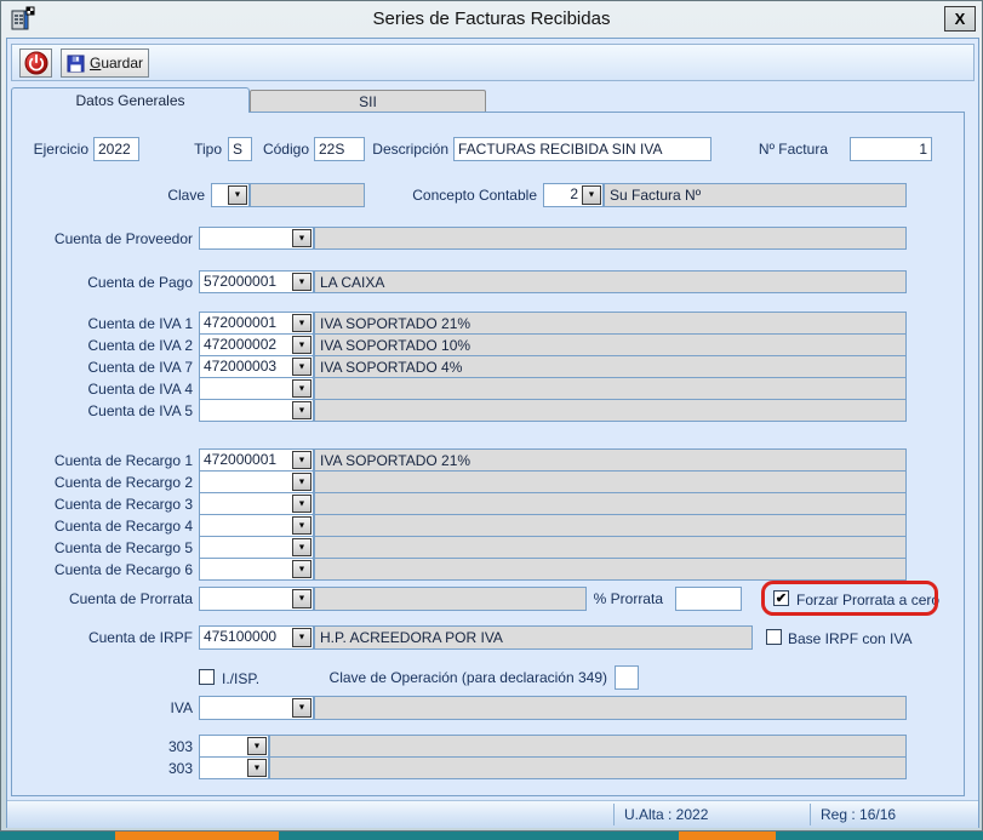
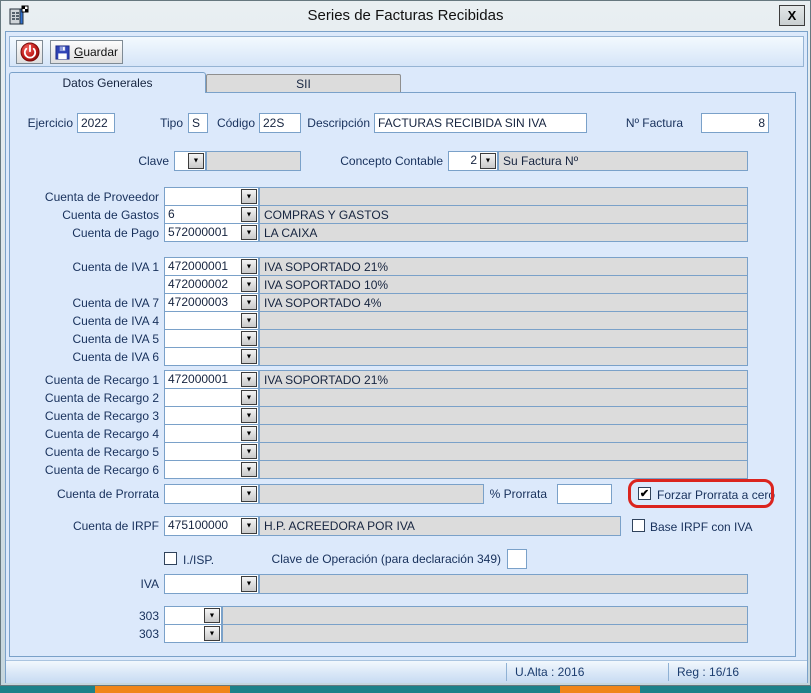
  Series de Facturas Recibidas
  X
  Guardar
  Datos Generales
  SII
  Ejercicio
  2022
  Tipo
  S
  Código
  22S
  Descripción
  FACTURAS RECIBIDA SIN IVA
  Nº Factura
- 1
+ 8
  Clave
  Concepto Contable
  2
  Su Factura Nº
  Cuenta de Proveedor
+ Cuenta de Gastos
+ 6
+ COMPRAS Y GASTOS
  Cuenta de Pago
  572000001
  LA CAIXA
  Cuenta de IVA 1
  472000001
  IVA SOPORTADO 21%
- Cuenta de IVA 2
  472000002
  IVA SOPORTADO 10%
  Cuenta de IVA 7
  472000003
  IVA SOPORTADO 4%
  Cuenta de IVA 4
  Cuenta de IVA 5
+ Cuenta de IVA 6
  Cuenta de Recargo 1
  472000001
  IVA SOPORTADO 21%
  Cuenta de Recargo 2
  Cuenta de Recargo 3
  Cuenta de Recargo 4
  Cuenta de Recargo 5
  Cuenta de Recargo 6
  Cuenta de Prorrata
  % Prorrata
  ✔
  Forzar Prorrata a cero
  Cuenta de IRPF
  475100000
  H.P. ACREEDORA POR IVA
  Base IRPF con IVA
  I./ISP.
  Clave de Operación (para declaración 349)
  IVA
  303
  303
- U.Alta : 2022
+ U.Alta : 2016
  Reg : 16/16
